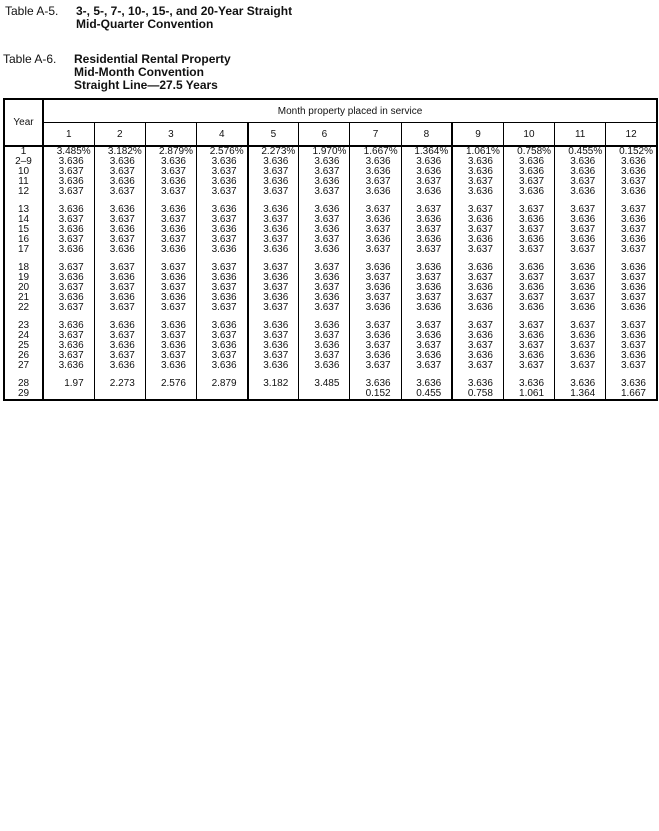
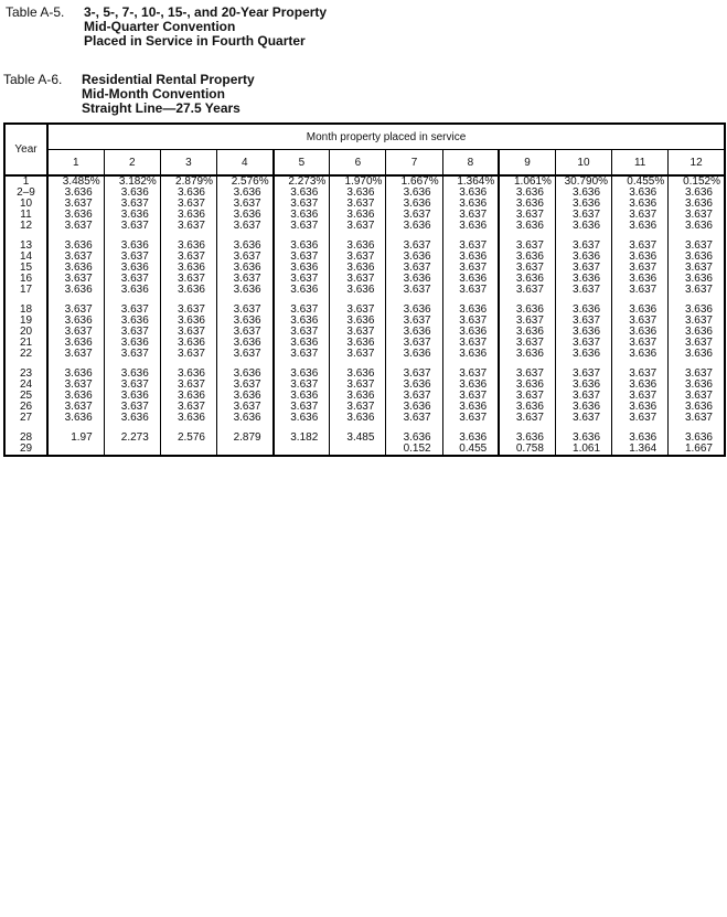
  Table A-5.
- 3-, 5-, 7-, 10-, 15-, and 20-Year Straight
+ 3-, 5-, 7-, 10-, 15-, and 20-Year Property
  Mid-Quarter Convention
+ Placed in Service in Fourth Quarter
  Table A-6.
  Residential Rental Property
  Mid-Month Convention
  Straight Line—27.5 Years
  Year	Month property placed in service
  1	2	3	4	5	6	7	8	9	10	11	12
- 1	3.485%	3.182%	2.879%	2.576%	2.273%	1.970%	1.667%	1.364%	1.061%	0.758%	0.455%	0.152%
+ 1	3.485%	3.182%	2.879%	2.576%	2.273%	1.970%	1.667%	1.364%	1.061%	30.790%	0.455%	0.152%
  2–9	3.636	3.636	3.636	3.636	3.636	3.636	3.636	3.636	3.636	3.636	3.636	3.636
  10	3.637	3.637	3.637	3.637	3.637	3.637	3.636	3.636	3.636	3.636	3.636	3.636
  11	3.636	3.636	3.636	3.636	3.636	3.636	3.637	3.637	3.637	3.637	3.637	3.637
  12	3.637	3.637	3.637	3.637	3.637	3.637	3.636	3.636	3.636	3.636	3.636	3.636
  13	3.636	3.636	3.636	3.636	3.636	3.636	3.637	3.637	3.637	3.637	3.637	3.637
  14	3.637	3.637	3.637	3.637	3.637	3.637	3.636	3.636	3.636	3.636	3.636	3.636
  15	3.636	3.636	3.636	3.636	3.636	3.636	3.637	3.637	3.637	3.637	3.637	3.637
  16	3.637	3.637	3.637	3.637	3.637	3.637	3.636	3.636	3.636	3.636	3.636	3.636
  17	3.636	3.636	3.636	3.636	3.636	3.636	3.637	3.637	3.637	3.637	3.637	3.637
  18	3.637	3.637	3.637	3.637	3.637	3.637	3.636	3.636	3.636	3.636	3.636	3.636
  19	3.636	3.636	3.636	3.636	3.636	3.636	3.637	3.637	3.637	3.637	3.637	3.637
  20	3.637	3.637	3.637	3.637	3.637	3.637	3.636	3.636	3.636	3.636	3.636	3.636
  21	3.636	3.636	3.636	3.636	3.636	3.636	3.637	3.637	3.637	3.637	3.637	3.637
  22	3.637	3.637	3.637	3.637	3.637	3.637	3.636	3.636	3.636	3.636	3.636	3.636
  23	3.636	3.636	3.636	3.636	3.636	3.636	3.637	3.637	3.637	3.637	3.637	3.637
  24	3.637	3.637	3.637	3.637	3.637	3.637	3.636	3.636	3.636	3.636	3.636	3.636
  25	3.636	3.636	3.636	3.636	3.636	3.636	3.637	3.637	3.637	3.637	3.637	3.637
  26	3.637	3.637	3.637	3.637	3.637	3.637	3.636	3.636	3.636	3.636	3.636	3.636
  27	3.636	3.636	3.636	3.636	3.636	3.636	3.637	3.637	3.637	3.637	3.637	3.637
  28	1.97	2.273	2.576	2.879	3.182	3.485	3.636	3.636	3.636	3.636	3.636	3.636
  29							0.152	0.455	0.758	1.061	1.364	1.667
